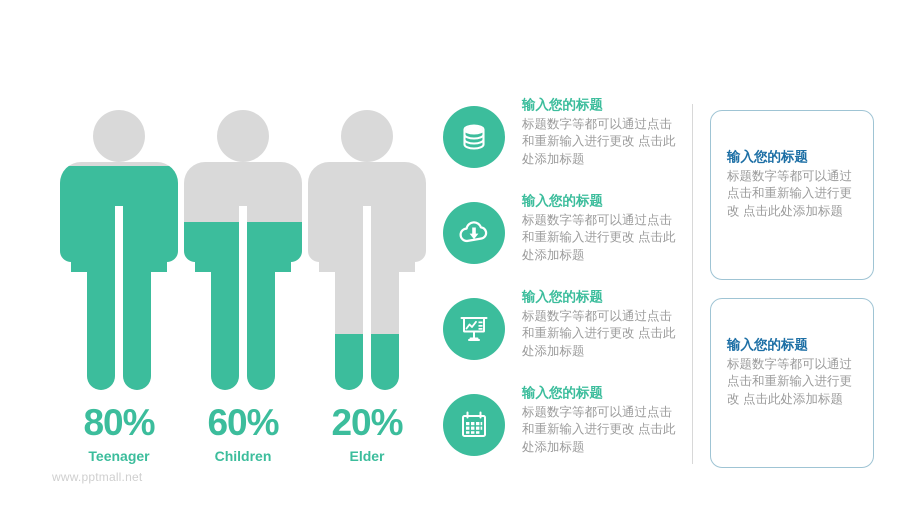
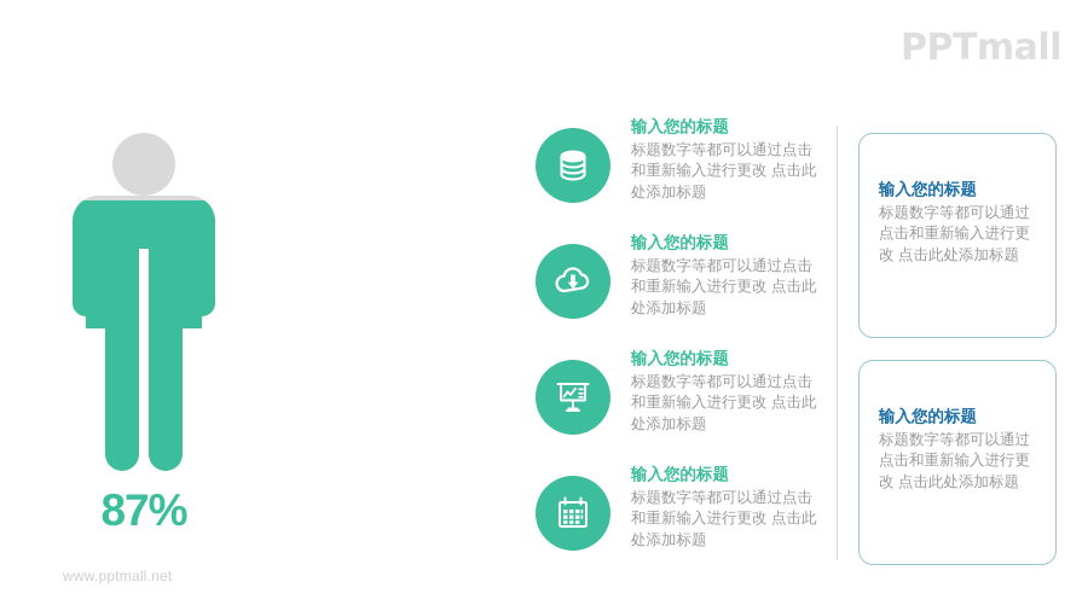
+ PPTmall
  www.pptmall.net
- 80%
+ 87%
- Teenager
- 60%
- Children
- 20%
- Elder
  输入您的标题
  标题数字等都可以通过点击和重新输入进行更改 点击此处添加标题
  输入您的标题
  标题数字等都可以通过点击和重新输入进行更改 点击此处添加标题
  输入您的标题
  标题数字等都可以通过点击和重新输入进行更改 点击此处添加标题
  输入您的标题
  标题数字等都可以通过点击和重新输入进行更改 点击此处添加标题
  输入您的标题
  标题数字等都可以通过点击和重新输入进行更改 点击此处添加标题
  输入您的标题
  标题数字等都可以通过点击和重新输入进行更改 点击此处添加标题
